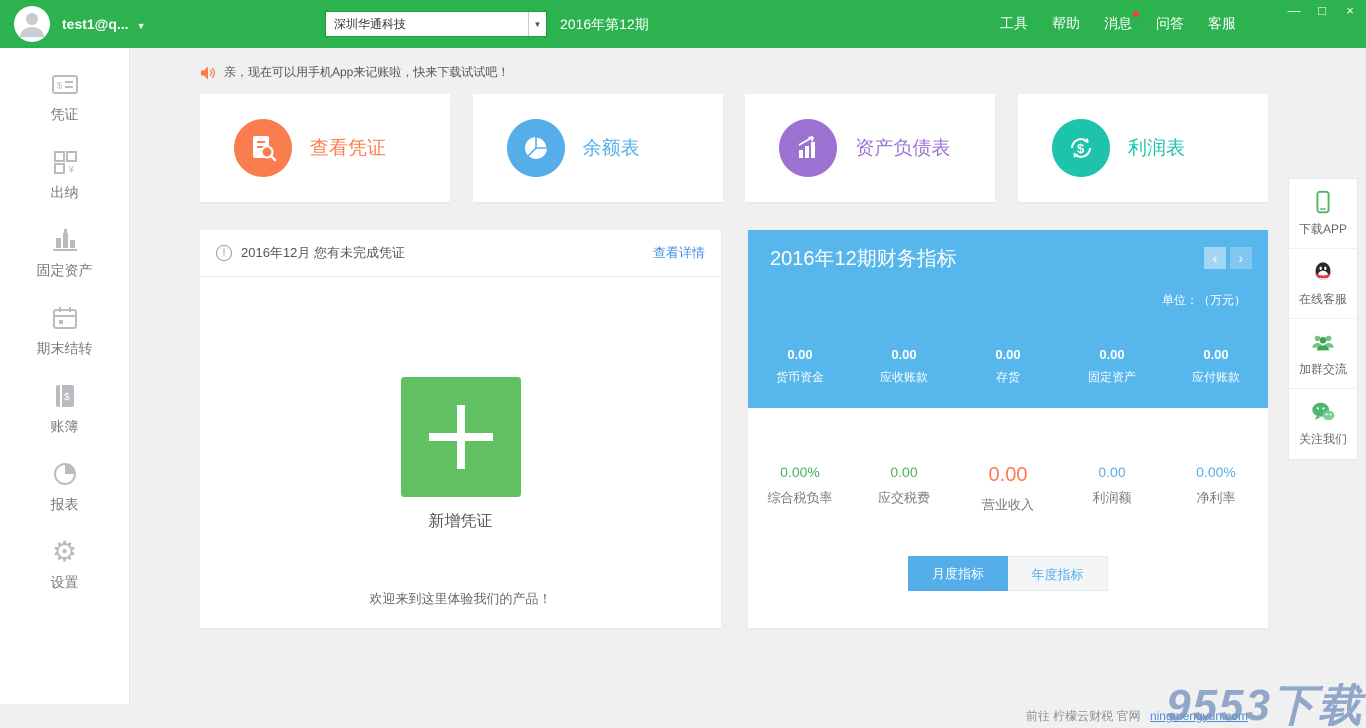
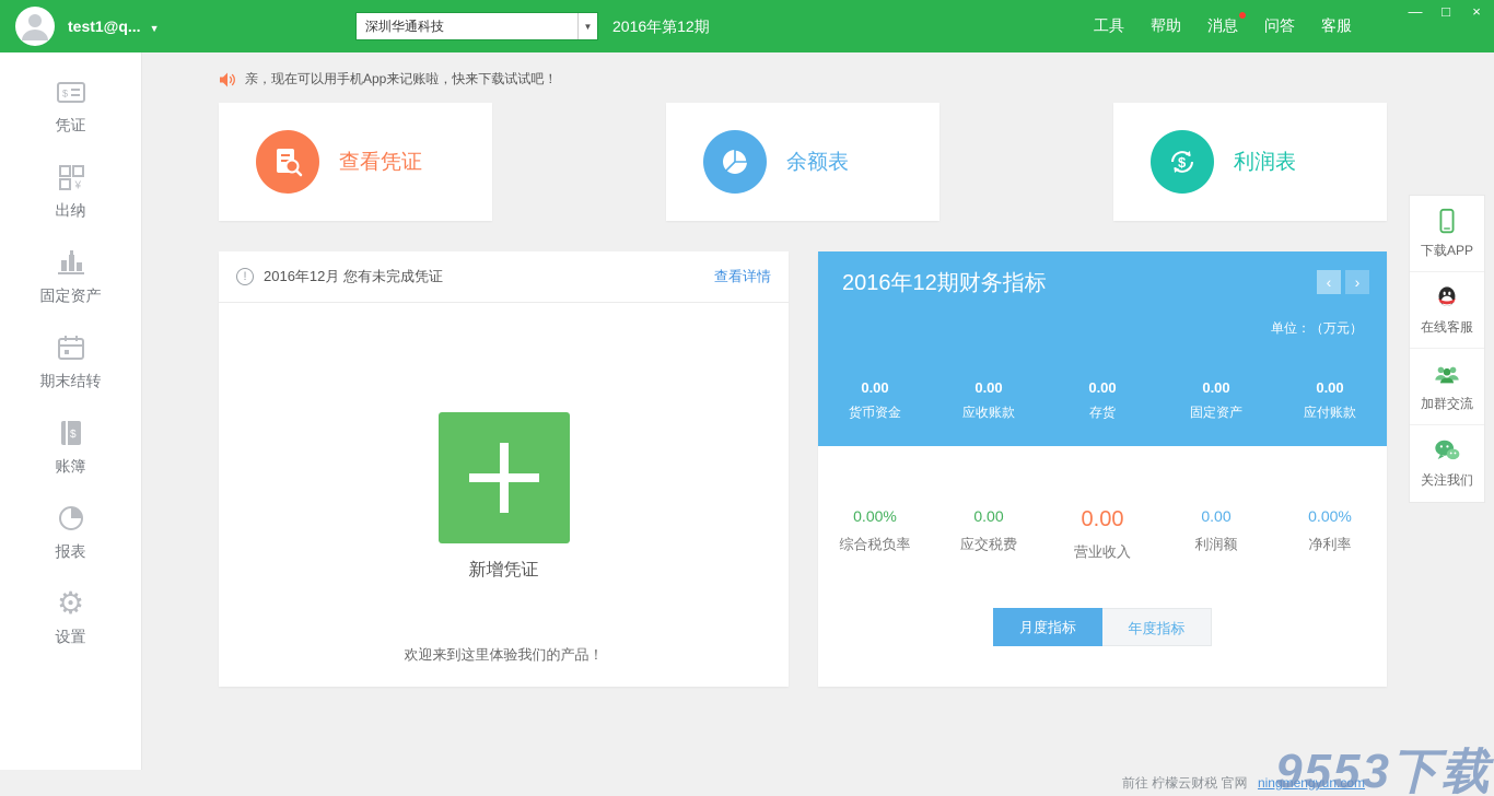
  test1@q... ▼
  深圳华通科技
  ▼
  2016年第12期
  工具
  帮助
  消息
  问答
  客服
  —
  □
  ×
  $
  凭证
  ¥
  出纳
  固定资产
  期末结转
  $
  账簿
  报表
  ⚙
  设置
  亲，现在可以用手机App来记账啦，快来下载试试吧！
  查看凭证
  余额表
- 资产负债表
  $
  利润表
  !
  2016年12月 您有未完成凭证
  查看详情
  新增凭证
  欢迎来到这里体验我们的产品！
  2016年12期财务指标
  ‹
  ›
  单位：（万元）
  0.00
  货币资金
  0.00
  应收账款
  0.00
  存货
  0.00
  固定资产
  0.00
  应付账款
  0.00%
  综合税负率
  0.00
  应交税费
  0.00
  营业收入
  0.00
  利润额
  0.00%
  净利率
  月度指标
  年度指标
  下载APP
  在线客服
  加群交流
  关注我们
  前往 柠檬云财税 官网 ningmengyun.com
  9553下载
